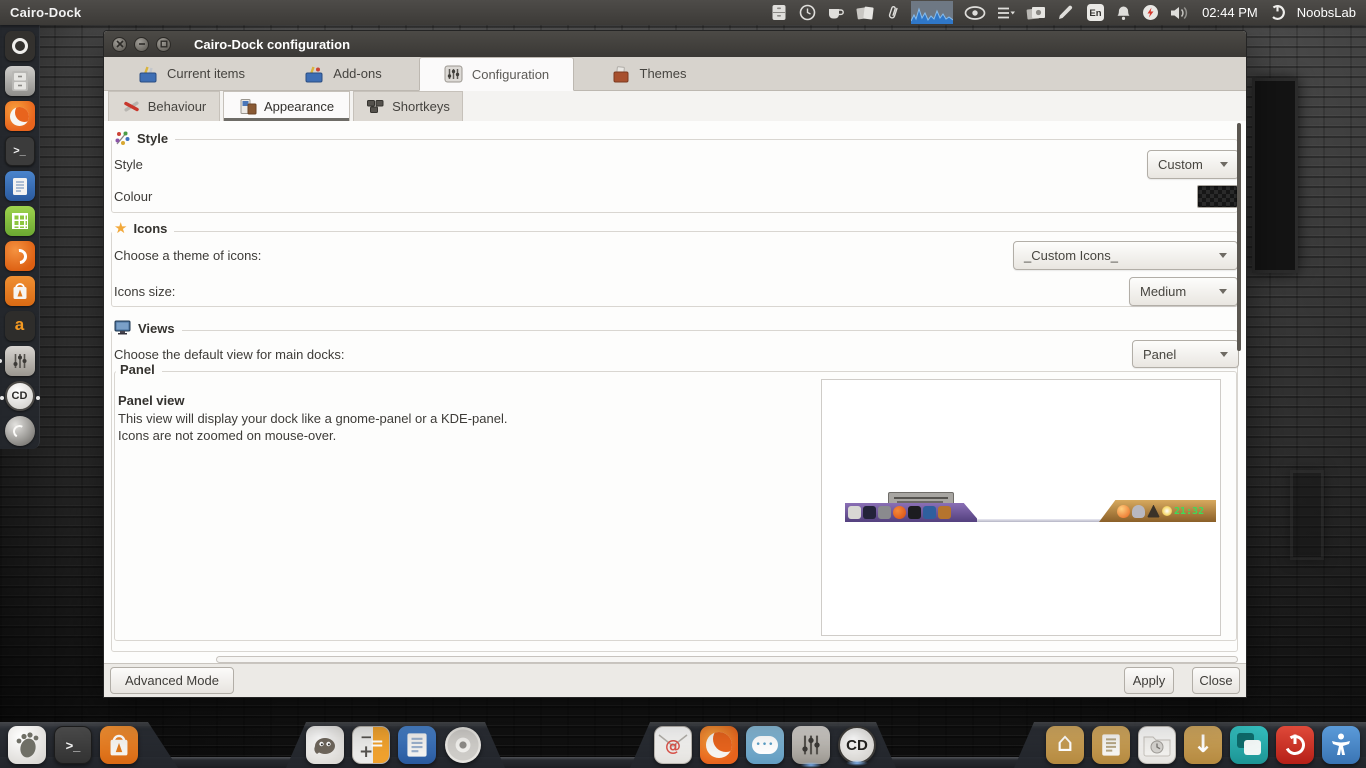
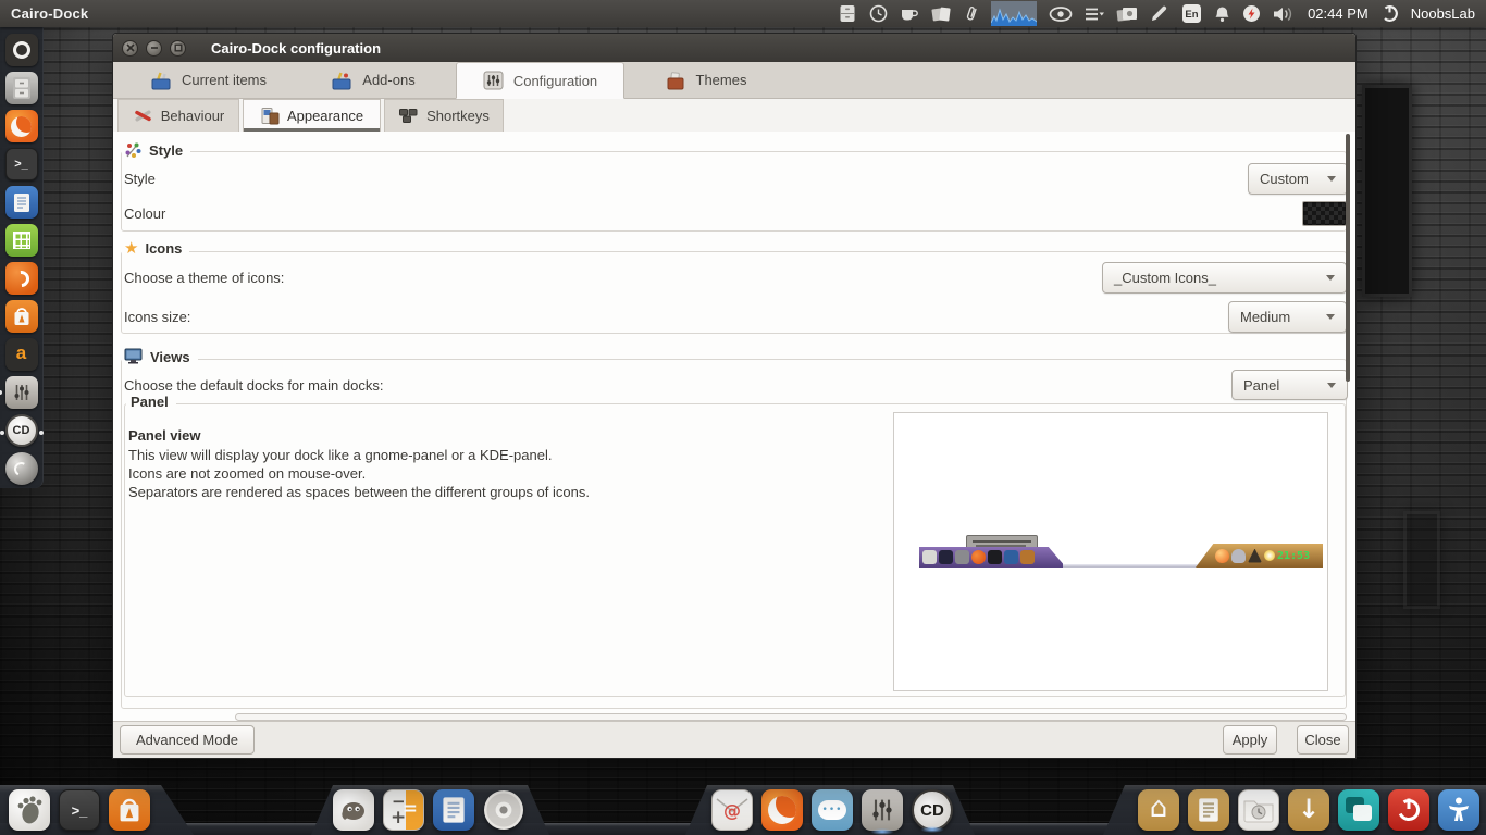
  Cairo-Dock
  En
  02:44 PM
  NoobsLab
  >_
  a
  CD
  Cairo-Dock configuration
  Current items
  Add-ons
  Configuration
  Themes
  Behaviour
  Appearance
  Shortkeys
  Style
  Style
  Custom
  Colour
  ★
  Icons
  Choose a theme of icons:
  _Custom Icons_
  Icons size:
  Medium
  Views
- Choose the default view for main docks:
+ Choose the default docks for main docks:
  Panel
  Panel
  Panel view
  This view will display your dock like a gnome-panel or a KDE-panel.
  Icons are not zoomed on mouse-over.
+ Separators are rendered as spaces between the different groups of icons.
- 21:32
+ 21:53
  Advanced Mode
  Apply
  Close
  >_
  −
  +
  =
  @
  •••
  CD
  ⌂
  ↓
